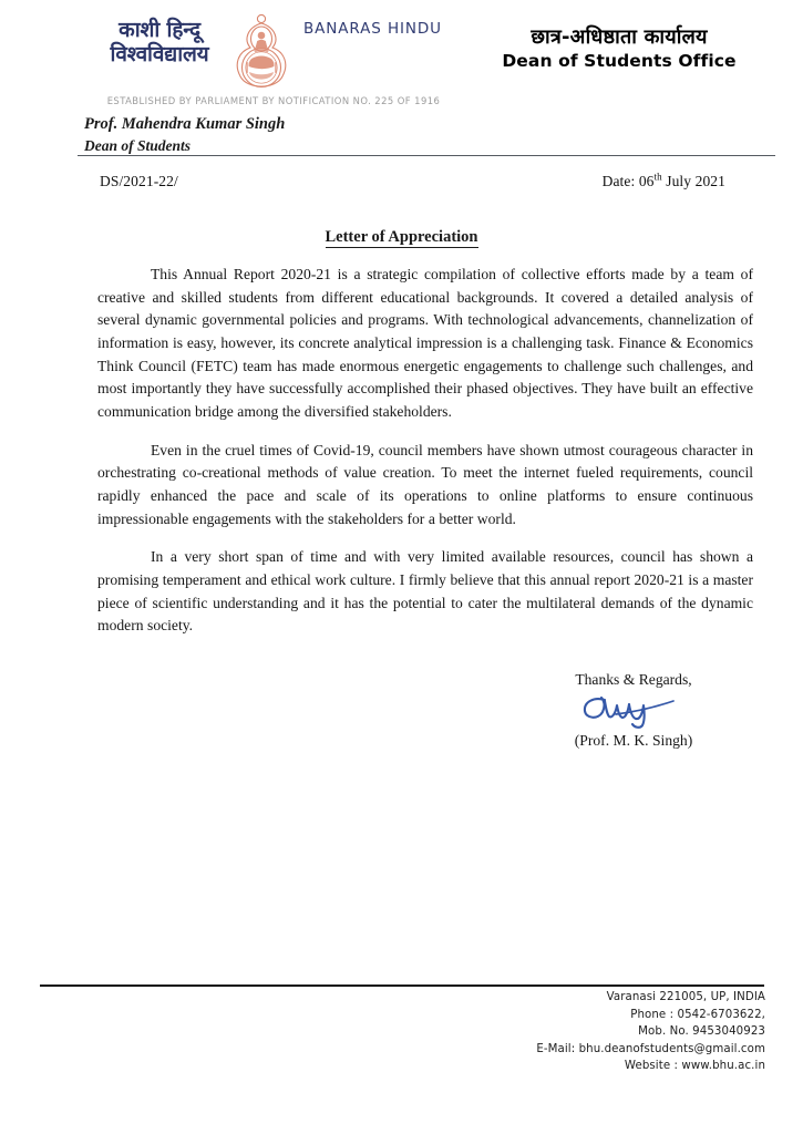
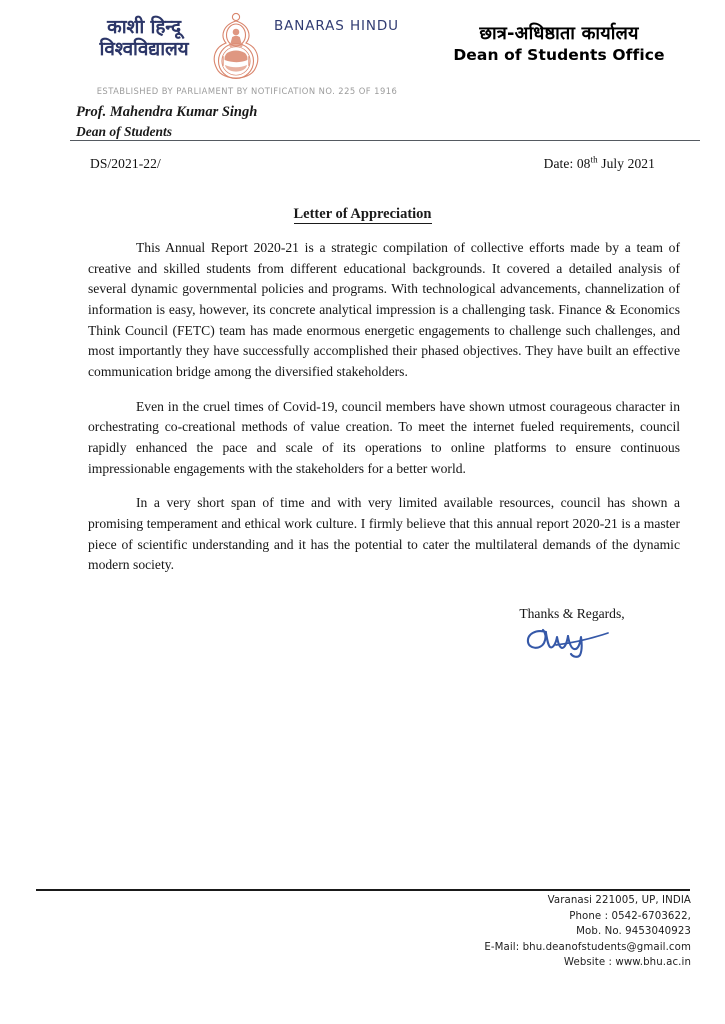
  काशी हिन्दू
  विश्वविद्यालय
  BANARAS HINDU
  ESTABLISHED BY PARLIAMENT BY NOTIFICATION NO. 225 OF 1916
  छात्र-अधिष्ठाता कार्यालय
  Dean of Students Office
  Prof. Mahendra Kumar Singh
  Dean of Students
  DS/2021-22/
- Date: 06th July 2021
+ Date: 08th July 2021
  Letter of Appreciation
  This Annual Report 2020-21 is a strategic compilation of collective efforts made by a team of creative and skilled students from different educational backgrounds. It covered a detailed analysis of several dynamic governmental policies and programs. With technological advancements, channelization of information is easy, however, its concrete analytical impression is a challenging task. Finance & Economics Think Council (FETC) team has made enormous energetic engagements to challenge such challenges, and most importantly they have successfully accomplished their phased objectives. They have built an effective communication bridge among the diversified stakeholders.
  Even in the cruel times of Covid-19, council members have shown utmost courageous character in orchestrating co-creational methods of value creation. To meet the internet fueled requirements, council rapidly enhanced the pace and scale of its operations to online platforms to ensure continuous impressionable engagements with the stakeholders for a better world.
  In a very short span of time and with very limited available resources, council has shown a promising temperament and ethical work culture. I firmly believe that this annual report 2020-21 is a master piece of scientific understanding and it has the potential to cater the multilateral demands of the dynamic modern society.
  Thanks & Regards,
- (Prof. M. K. Singh)
  Varanasi 221005, UP, INDIA
  Phone : 0542-6703622,
  Mob. No. 9453040923
  E-Mail: bhu.deanofstudents@gmail.com
  Website : www.bhu.ac.in
